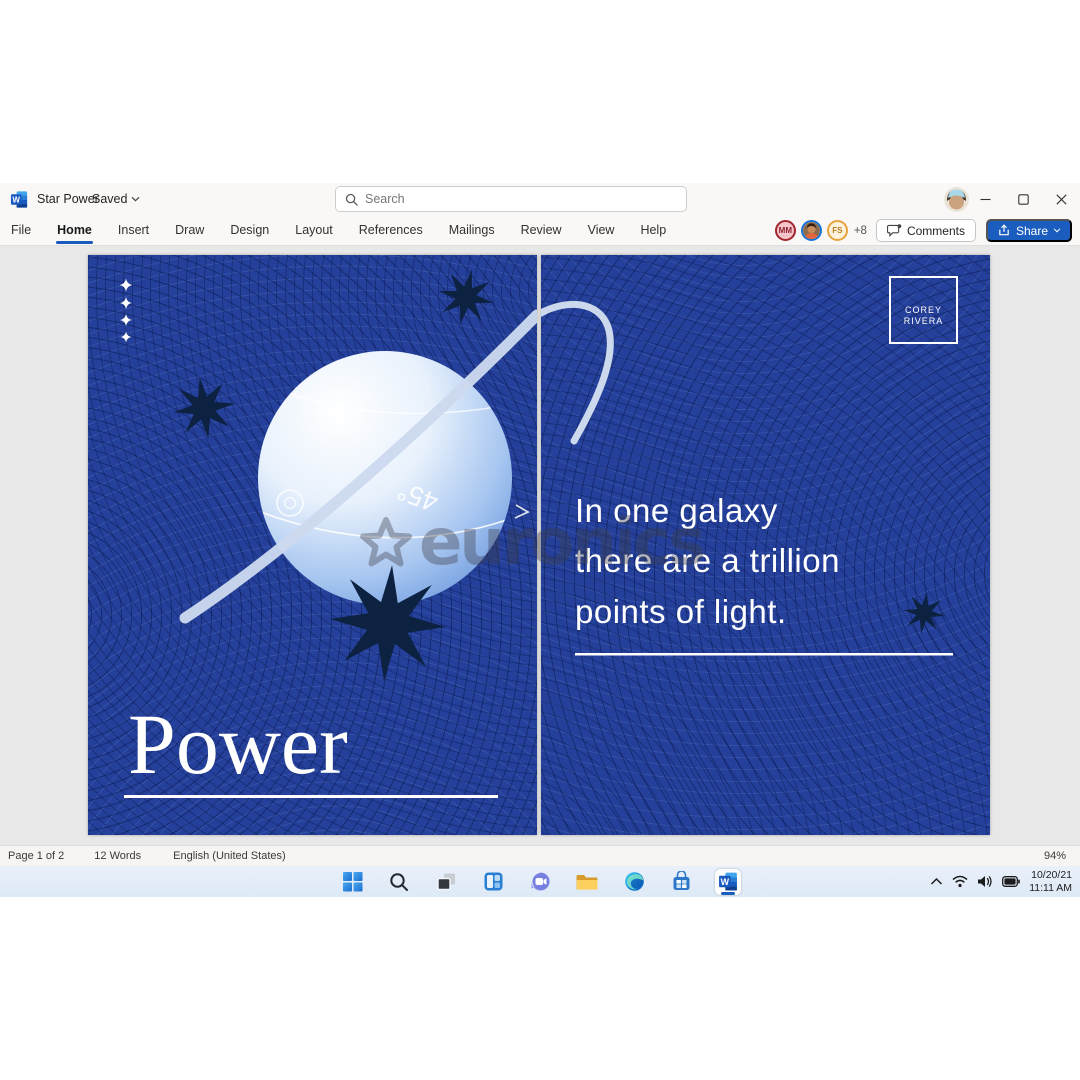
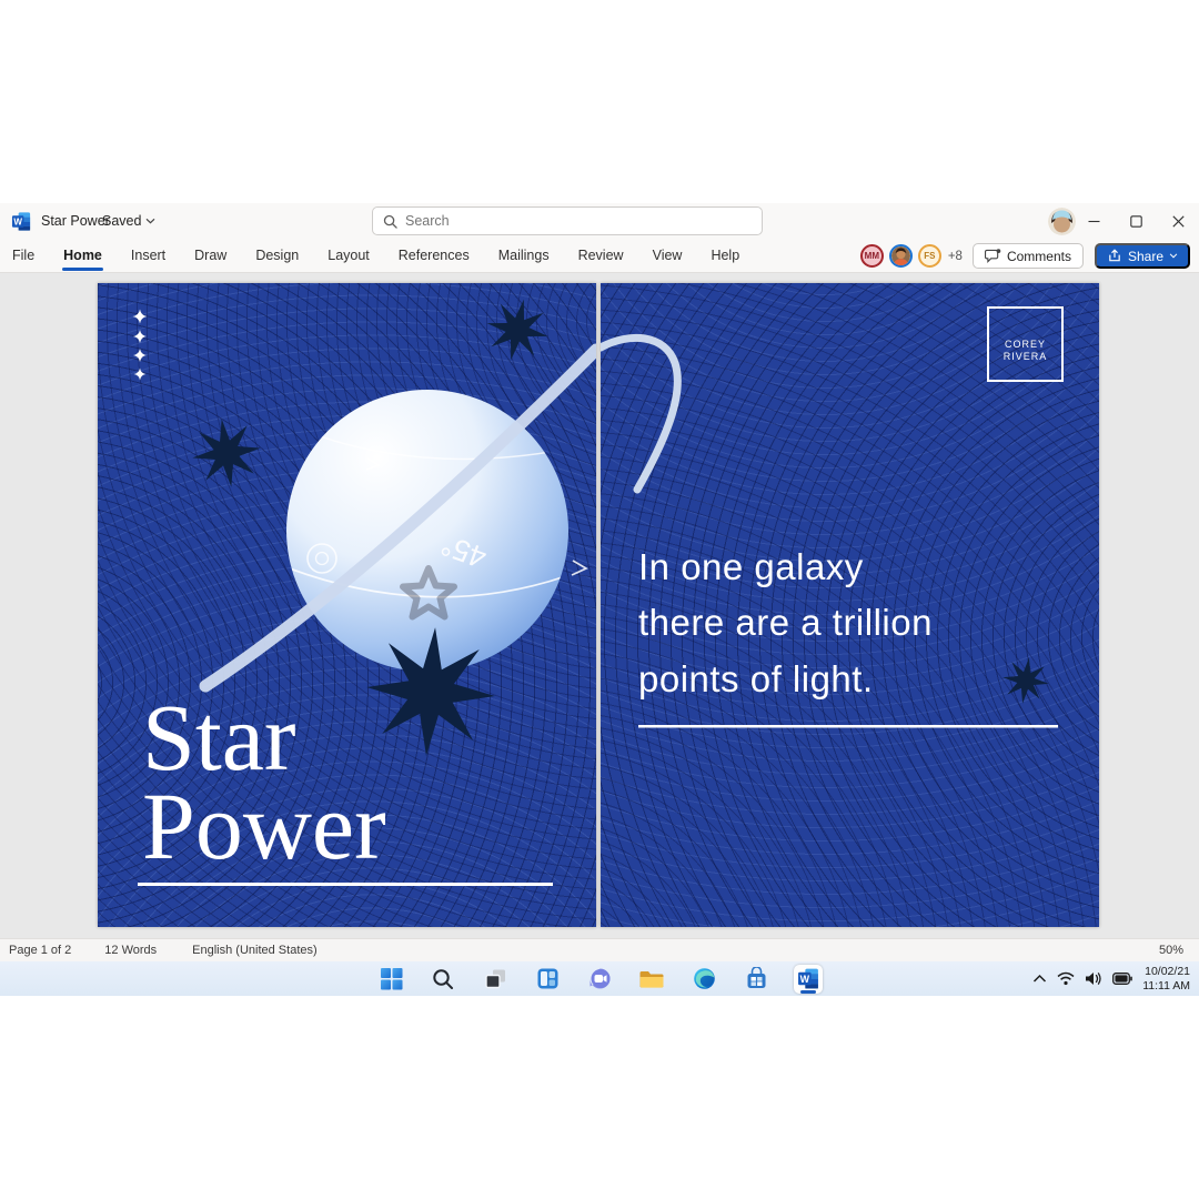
  W
  Star Power
  Saved
  Search
  File
  Home
  Insert
  Draw
  Design
  Layout
  References
  Mailings
  Review
  View
  Help
  MM
  FS
  +8
  Comments
  Share
+ Star
  Power
  COREY
  RIVERA
  In one galaxy
  there are a trillion
  points of light.
- euronics
  Page 1 of 2
  12 Words
  English (United States)
- 94%
+ 50%
  W
- 10/20/21
+ 10/02/21
  11:11 AM
